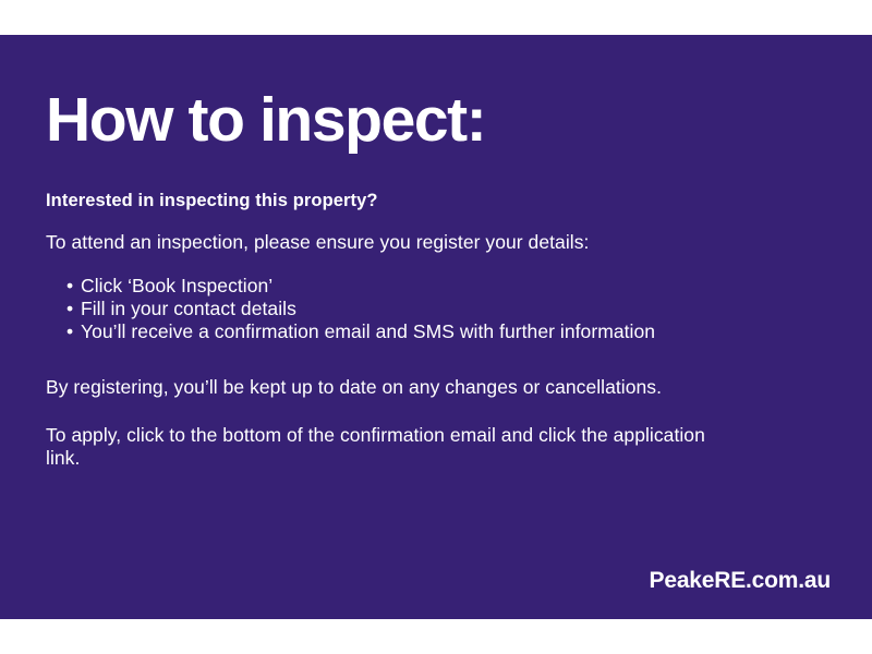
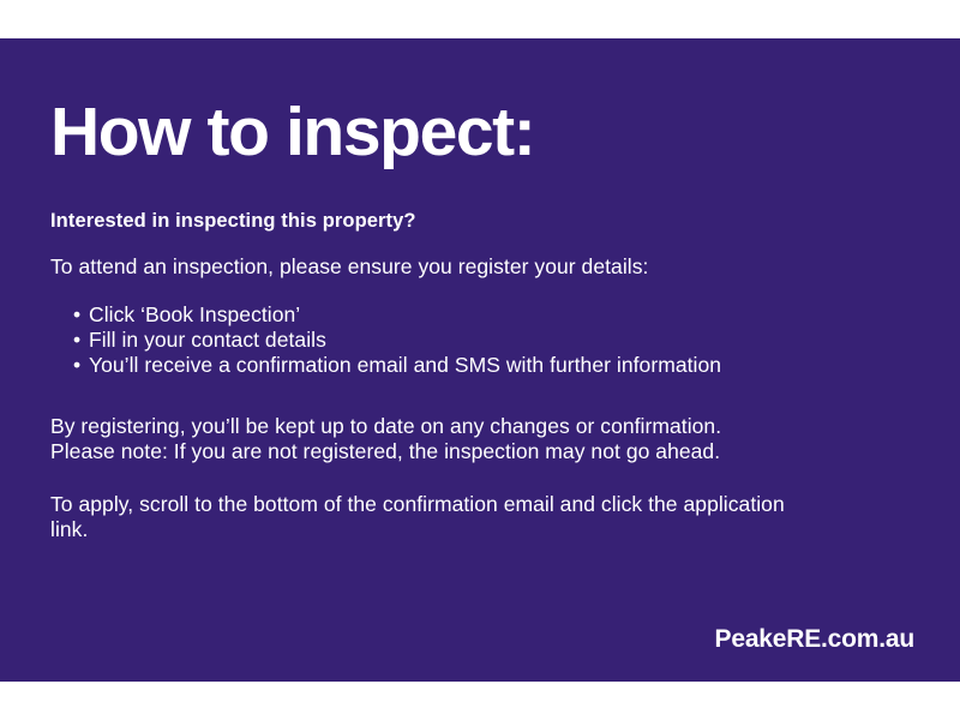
  How to inspect:
  Interested in inspecting this property?
  To attend an inspection, please ensure you register your details:
  Click ‘Book Inspection’
  Fill in your contact details
  You’ll receive a confirmation email and SMS with further information
- By registering, you’ll be kept up to date on any changes or cancellations.
+ By registering, you’ll be kept up to date on any changes or confirmation.
+ Please note: If you are not registered, the inspection may not go ahead.
- To apply, click to the bottom of the confirmation email and click the application link.
+ To apply, scroll to the bottom of the confirmation email and click the application link.
  PeakeRE.com.au
